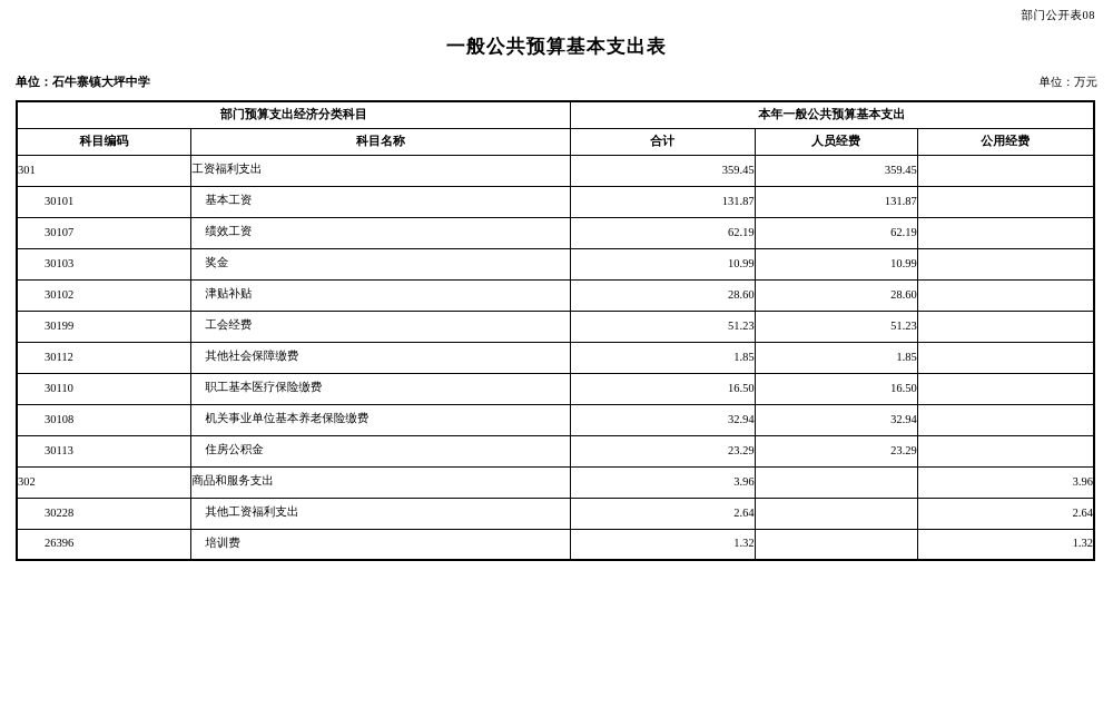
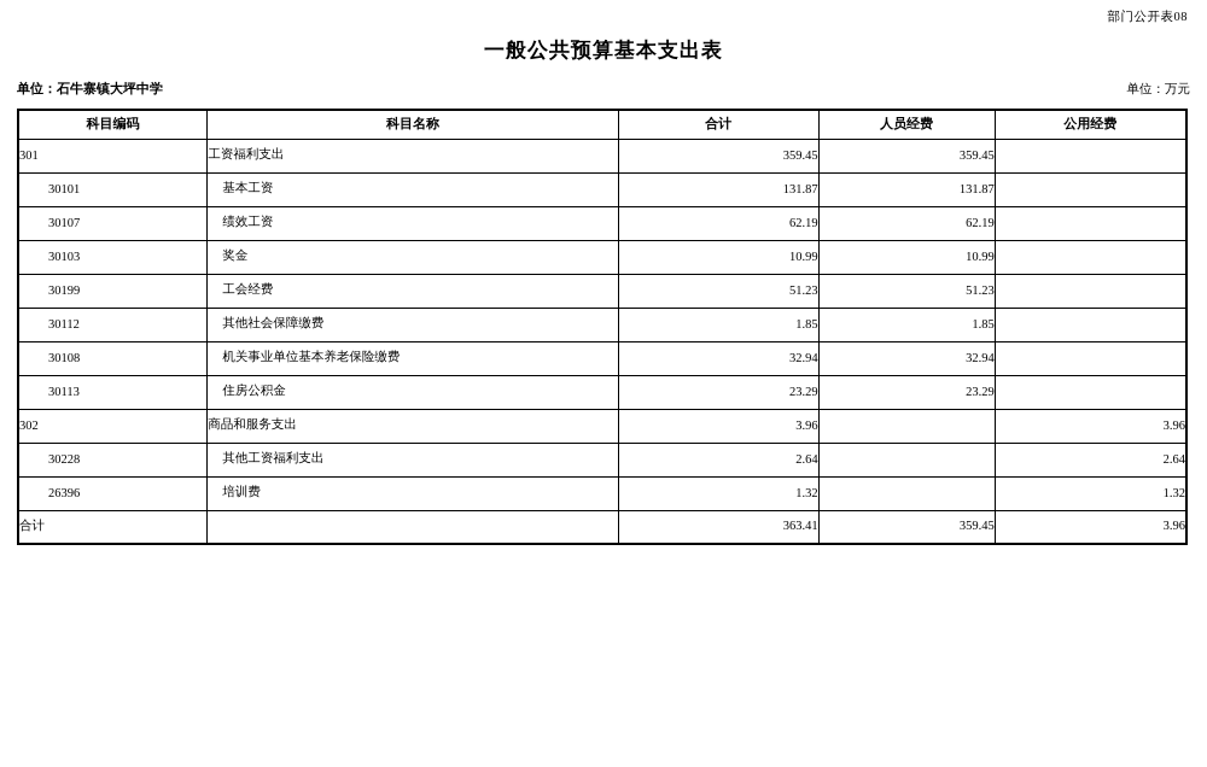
  部门公开表08
  一般公共预算基本支出表
  单位：石牛寨镇大坪中学
  单位：万元
- 部门预算支出经济分类科目	本年一般公共预算基本支出
  科目编码	科目名称	合计	人员经费	公用经费
  301	工资福利支出	359.45	359.45
  30101	基本工资	131.87	131.87
  30107	绩效工资	62.19	62.19
  30103	奖金	10.99	10.99
- 30102	津贴补贴	28.60	28.60
  30199	工会经费	51.23	51.23
  30112	其他社会保障缴费	1.85	1.85
- 30110	职工基本医疗保险缴费	16.50	16.50
  30108	机关事业单位基本养老保险缴费	32.94	32.94
  30113	住房公积金	23.29	23.29
  302	商品和服务支出	3.96		3.96
  30228	其他工资福利支出	2.64		2.64
  26396	培训费	1.32		1.32
+ 合计		363.41	359.45	3.96
